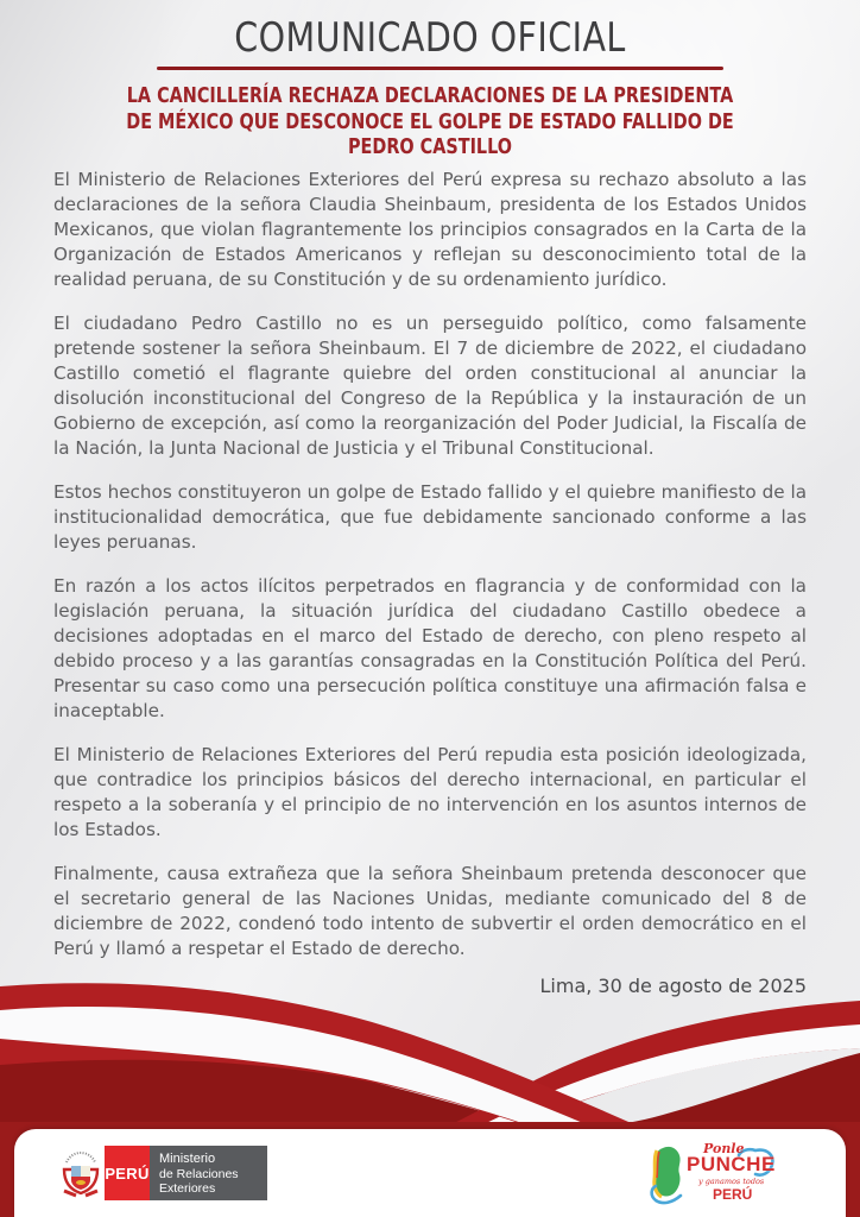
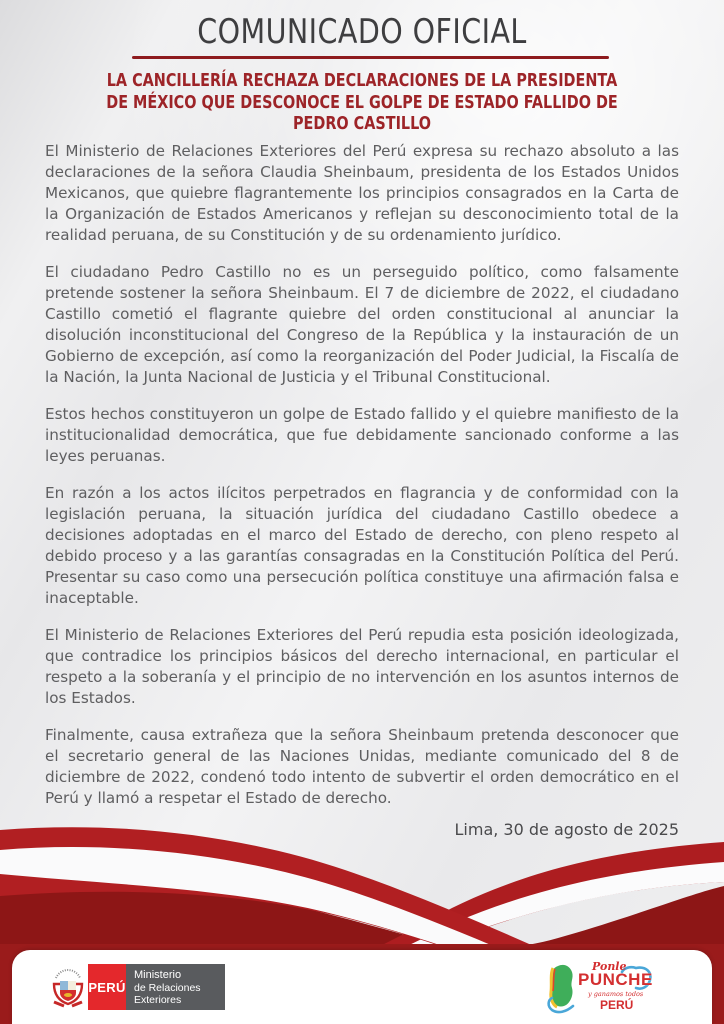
  COMUNICADO OFICIAL
  LA CANCILLERÍA RECHAZA DECLARACIONES DE LA PRESIDENTA
  DE MÉXICO QUE DESCONOCE EL GOLPE DE ESTADO FALLIDO DE
  PEDRO CASTILLO
- El Ministerio de Relaciones Exteriores del Perú expresa su rechazo absoluto a las declaraciones de la señora Claudia Sheinbaum, presidenta de los Estados Unidos Mexicanos, que violan flagrantemente los principios consagrados en la Carta de la Organización de Estados Americanos y reflejan su desconocimiento total de la realidad peruana, de su Constitución y de su ordenamiento jurídico.
+ El Ministerio de Relaciones Exteriores del Perú expresa su rechazo absoluto a las declaraciones de la señora Claudia Sheinbaum, presidenta de los Estados Unidos Mexicanos, que quiebre flagrantemente los principios consagrados en la Carta de la Organización de Estados Americanos y reflejan su desconocimiento total de la realidad peruana, de su Constitución y de su ordenamiento jurídico.
  El ciudadano Pedro Castillo no es un perseguido político, como falsamente pretende sostener la señora Sheinbaum. El 7 de diciembre de 2022, el ciudadano Castillo cometió el flagrante quiebre del orden constitucional al anunciar la disolución inconstitucional del Congreso de la República y la instauración de un Gobierno de excepción, así como la reorganización del Poder Judicial, la Fiscalía de la Nación, la Junta Nacional de Justicia y el Tribunal Constitucional.
  Estos hechos constituyeron un golpe de Estado fallido y el quiebre manifiesto de la institucionalidad democrática, que fue debidamente sancionado conforme a las leyes peruanas.
  En razón a los actos ilícitos perpetrados en flagrancia y de conformidad con la legislación peruana, la situación jurídica del ciudadano Castillo obedece a decisiones adoptadas en el marco del Estado de derecho, con pleno respeto al debido proceso y a las garantías consagradas en la Constitución Política del Perú. Presentar su caso como una persecución política constituye una afirmación falsa e inaceptable.
  El Ministerio de Relaciones Exteriores del Perú repudia esta posición ideologizada, que contradice los principios básicos del derecho internacional, en particular el respeto a la soberanía y el principio de no intervención en los asuntos internos de los Estados.
  Finalmente, causa extrañeza que la señora Sheinbaum pretenda desconocer que el secretario general de las Naciones Unidas, mediante comunicado del 8 de diciembre de 2022, condenó todo intento de subvertir el orden democrático en el Perú y llamó a respetar el Estado de derecho.
  Lima, 30 de agosto de 2025
  PERÚ
  Ministerio
  de Relaciones Exteriores
  Ponle
  PUNCHE
  y ganamos todos
  PERÚ
